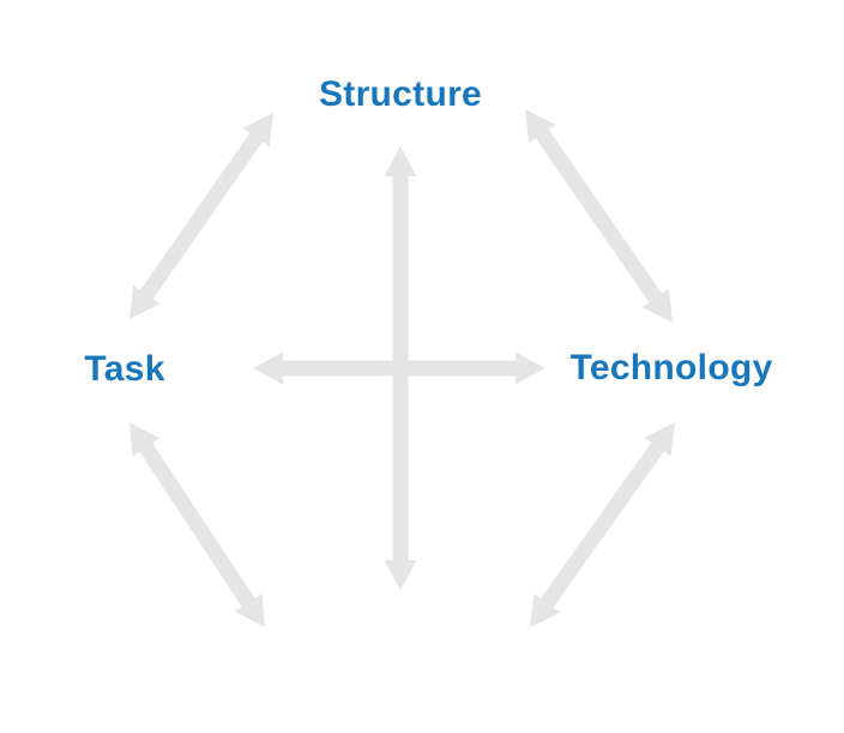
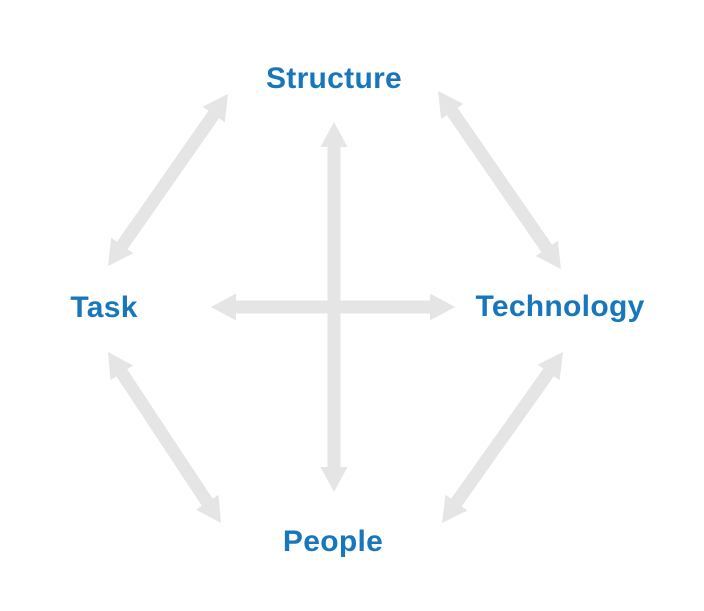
  Structure
  Task
  Technology
+ People
